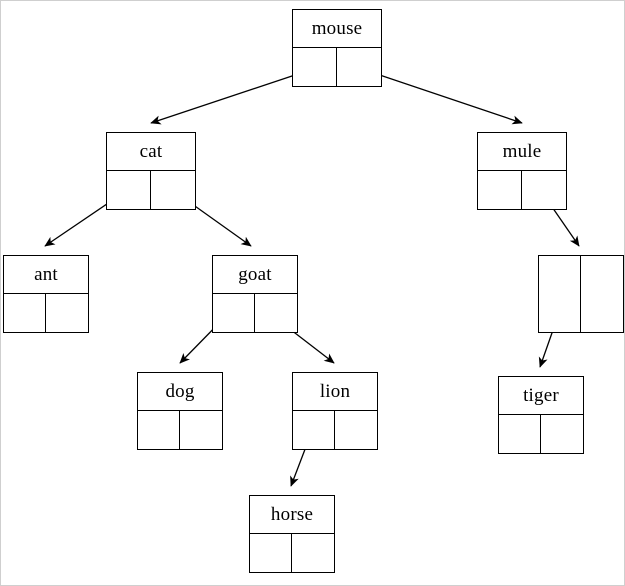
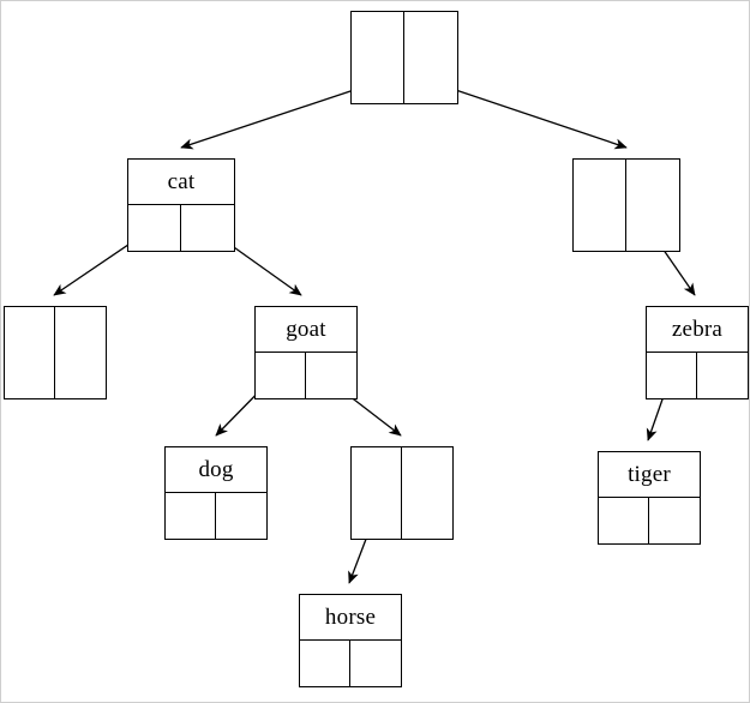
- mouse
  cat
- mule
- ant
  goat
+ zebra
  dog
- lion
  tiger
  horse
